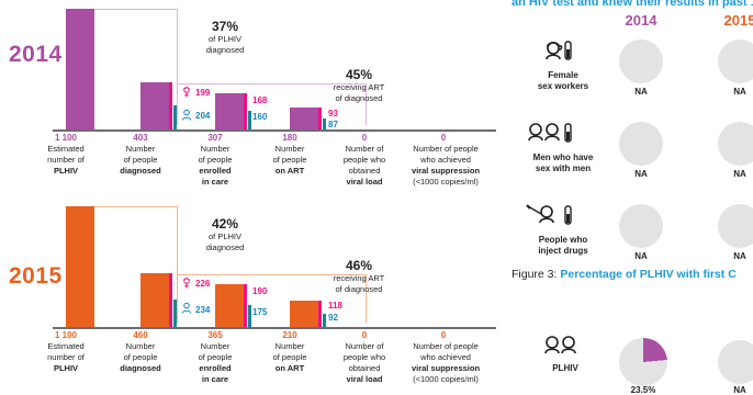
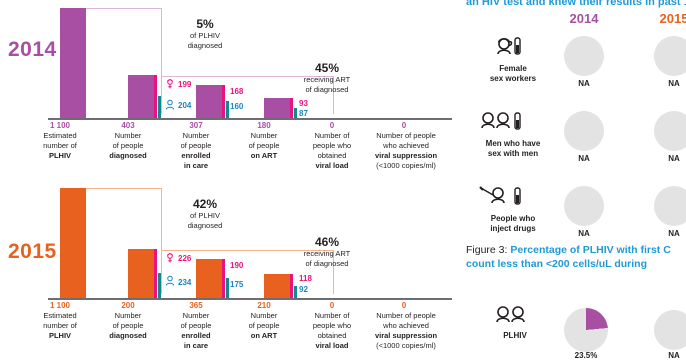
  2014
  199
  204
  168
  160
  93
  87
- 37%
+ 5%
  of PLHIV
  diagnosed
  45%
  receiving ART
  of diagnosed
  1 100
  403
  307
  180
  0
  0
  Estimated
  number of
  PLHIV
  Number
  of people
  diagnosed
  Number
  of people
  enrolled
  in care
  Number
  of people
  on ART
  Number of
  people who
  obtained
  viral load
  Number of people
  who achieved
  viral suppression
  (<1000 copies/ml)
  2015
  226
  234
  190
  175
  118
  92
  42%
  of PLHIV
  diagnosed
  46%
  receiving ART
  of diagnosed
  1 100
- 460
+ 200
  365
  210
  0
  0
  Estimated
  number of
  PLHIV
  Number
  of people
  diagnosed
  Number
  of people
  enrolled
  in care
  Number
  of people
  on ART
  Number of
  people who
  obtained
  viral load
  Number of people
  who achieved
  viral suppression
  (<1000 copies/ml)
  an HIV test and knew their results in past
  2014
  2015
  Female
  sex workers
  NA
  NA
  Men who have
  sex with men
  NA
  NA
  People who
  inject drugs
  NA
  NA
  Figure 3: Percentage of PLHIV with first C
+ count less than <200 cells/uL during
  PLHIV
  23.5%
  NA
